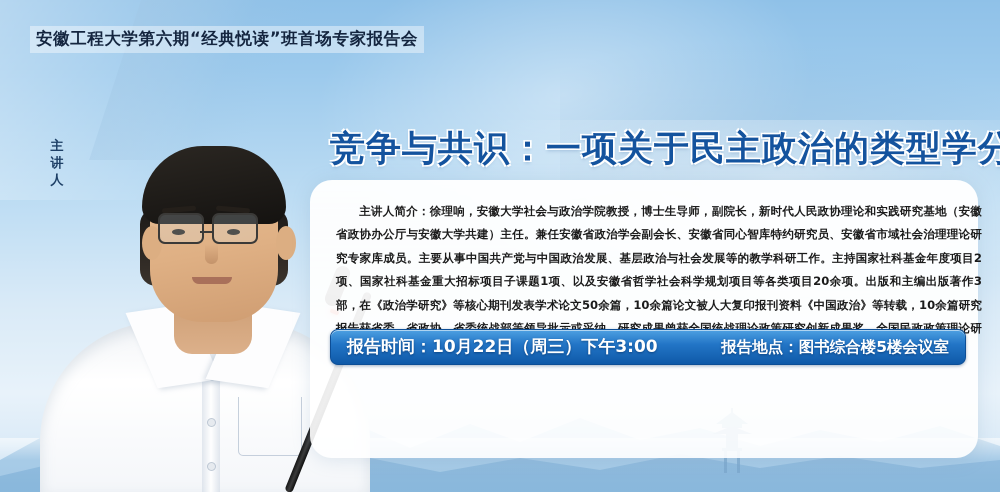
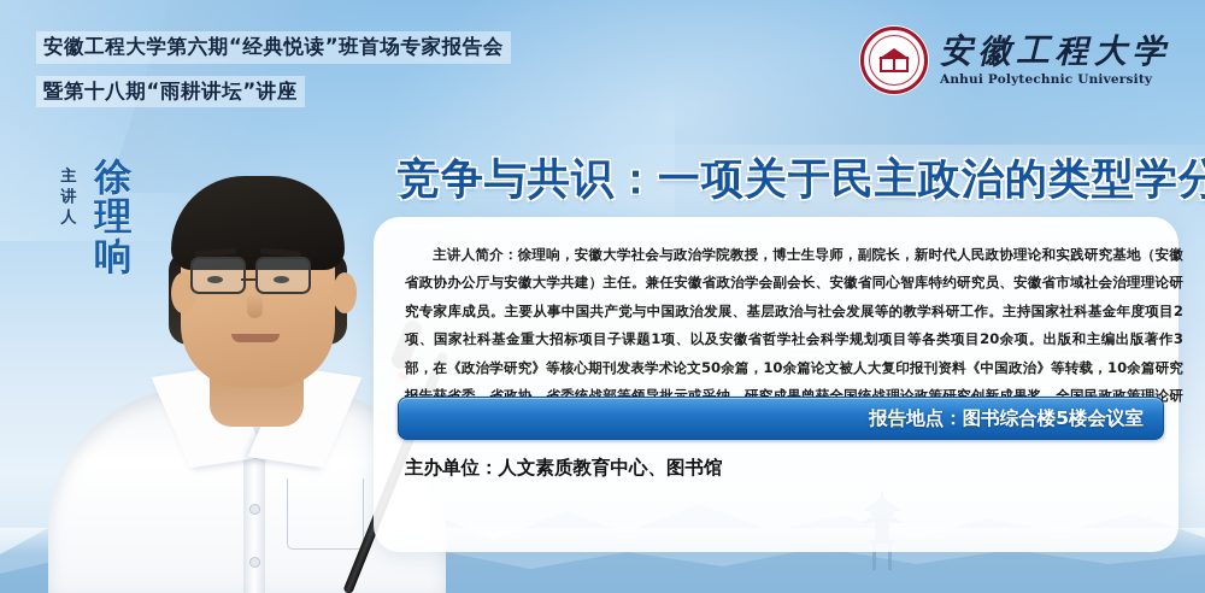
  安徽工程大学第六期“经典悦读”班首场专家报告会
+ 暨第十八期“雨耕讲坛”讲座
+ 安徽工程大学
+ Anhui Polytechnic University
  主讲人
+ 徐理响
  竞争与共识：一项关于民主政治的类型学分
  主讲人简介：徐理响，安徽大学社会与政治学院教授，博士生导师，副院长，新时代人民政协理论和实践研究基地（安徽省政协办公厅与安徽大学共建）主任。兼任安徽省政治学会副会长、安徽省同心智库特约研究员、安徽省市域社会治理理论研究专家库成员。主要从事中国共产党与中国政治发展、基层政治与社会发展等的教学科研工作。主持国家社科基金年度项目2项、国家社科基金重大招标项目子课题1项、以及安徽省哲学社会科学规划项目等各类项目20余项。出版和主编出版著作3部，在《政治学研究》等核心期刊发表学术论文50余篇，10余篇论文被人大复印报刊资料《中国政治》等转载，10余篇研究论研
- 报告时间：10月22日（周三）下午3:00
  报告地点：图书综合楼5楼会议室
+ 主办单位：人文素质教育中心、图书馆
